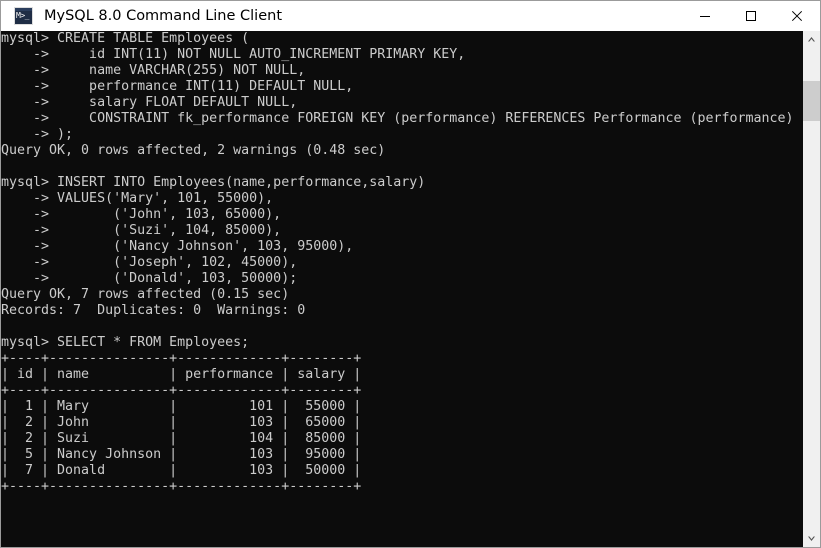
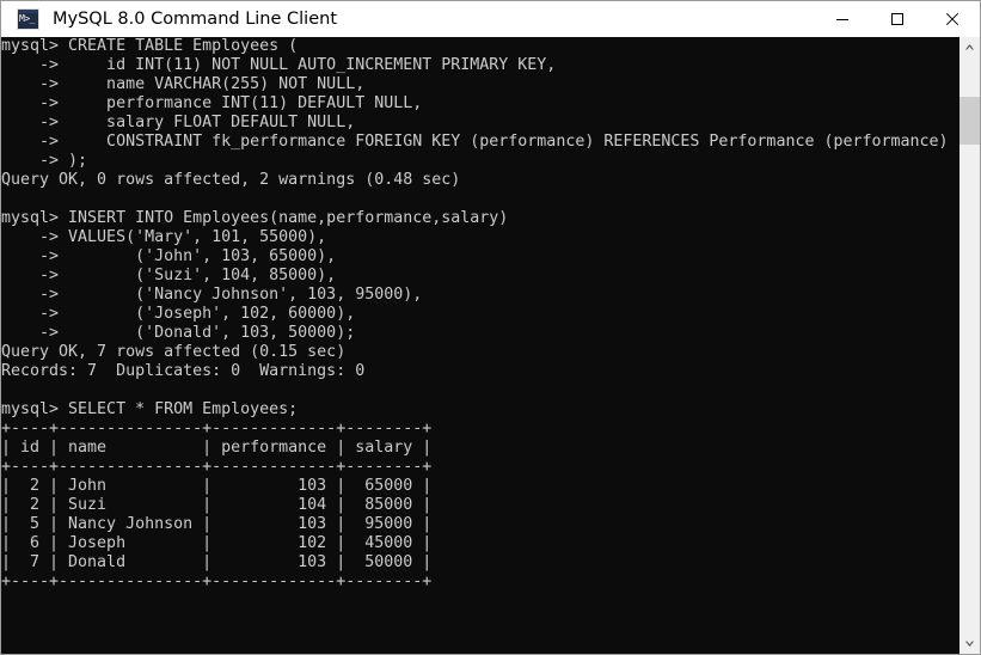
  M>_
  MySQL 8.0 Command Line Client
  mysql> CREATE TABLE Employees (
  -> id INT(11) NOT NULL AUTO_INCREMENT PRIMARY KEY,
  -> name VARCHAR(255) NOT NULL,
  -> performance INT(11) DEFAULT NULL,
  -> salary FLOAT DEFAULT NULL,
  -> CONSTRAINT fk_performance FOREIGN KEY (performance) REFERENCES Performance (performance)
  -> );
  Query OK, 0 rows affected, 2 warnings (0.48 sec)
  mysql> INSERT INTO Employees(name,performance,salary)
  -> VALUES('Mary', 101, 55000),
  -> ('John', 103, 65000),
  -> ('Suzi', 104, 85000),
  -> ('Nancy Johnson', 103, 95000),
- -> ('Joseph', 102, 45000),
+ -> ('Joseph', 102, 60000),
  -> ('Donald', 103, 50000);
  Query OK, 7 rows affected (0.15 sec)
  Records: 7 Duplicates: 0 Warnings: 0
  mysql> SELECT * FROM Employees;
  +----+---------------+-------------+--------+
  | id | name | performance | salary |
  +----+---------------+-------------+--------+
- | 1 | Mary | 101 | 55000 |
  | 2 | John | 103 | 65000 |
  | 2 | Suzi | 104 | 85000 |
  | 5 | Nancy Johnson | 103 | 95000 |
+ | 6 | Joseph | 102 | 45000 |
  | 7 | Donald | 103 | 50000 |
  +----+---------------+-------------+--------+
